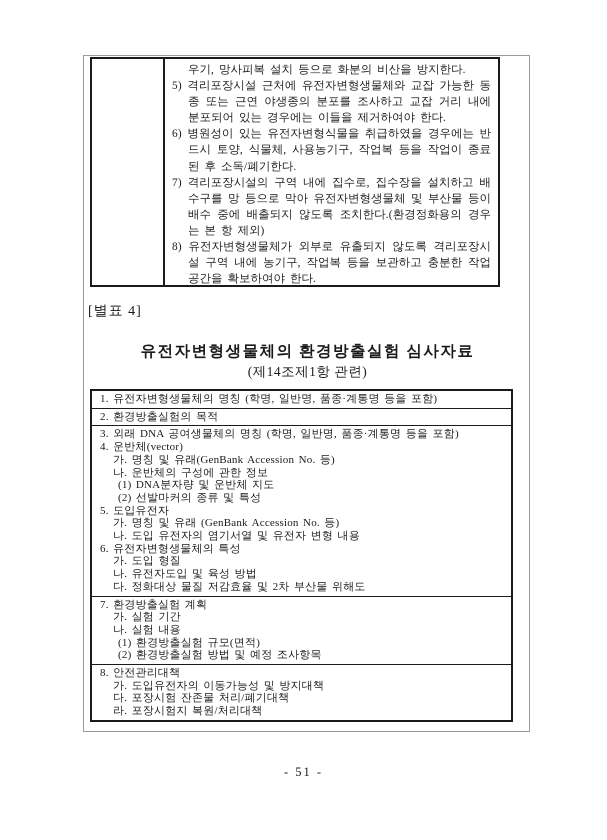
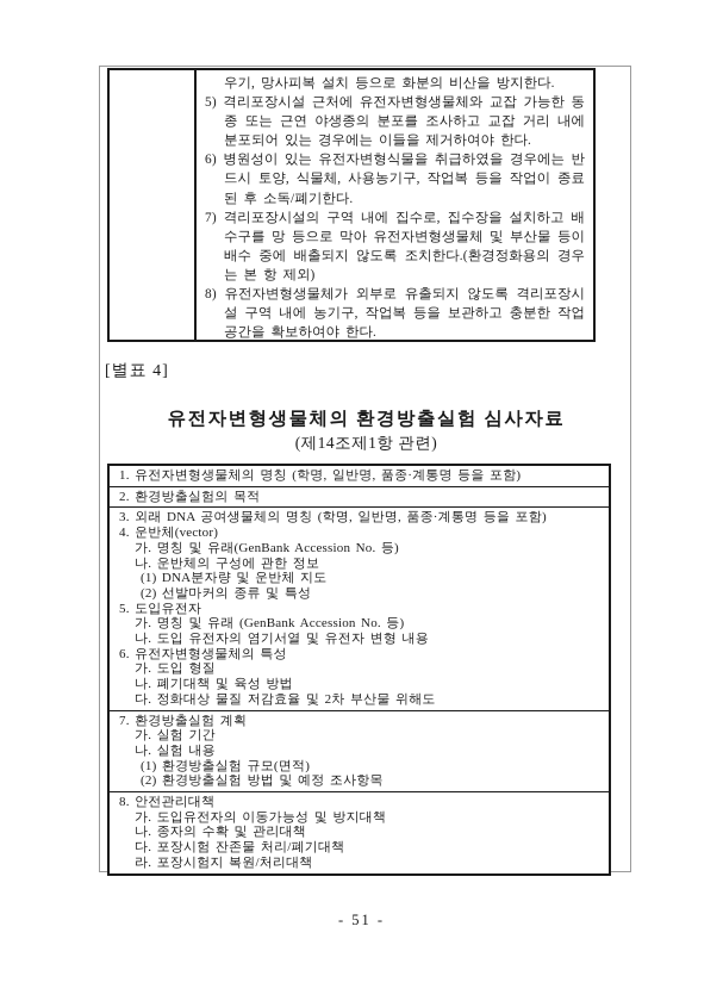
  우기, 망사피복 설치 등으로 화분의 비산을 방지한다.
  5) 격리포장시설 근처에 유전자변형생물체와 교잡 가능한 동종 또는 근연 야생종의 분포를 조사하고 교잡 거리 내에 분포되어 있는 경우에는 이들을 제거하여야 한다.
  6) 병원성이 있는 유전자변형식물을 취급하였을 경우에는 반드시 토양, 식물체, 사용농기구, 작업복 등을 작업이 종료된 후 소독/폐기한다.
  7) 격리포장시설의 구역 내에 집수로, 집수장을 설치하고 배수구를 망 등으로 막아 유전자변형생물체 및 부산물 등이 배수 중에 배출되지 않도록 조치한다.(환경정화용의 경우는 본 항 제외)
  8) 유전자변형생물체가 외부로 유출되지 않도록 격리포장시설 구역 내에 농기구, 작업복 등을 보관하고 충분한 작업공간을 확보하여야 한다.
  [별표 4]
  유전자변형생물체의 환경방출실험 심사자료
  (제14조제1항 관련)
  1. 유전자변형생물체의 명칭 (학명, 일반명, 품종·계통명 등을 포함)
  2. 환경방출실험의 목적
  3. 외래 DNA 공여생물체의 명칭 (학명, 일반명, 품종·계통명 등을 포함)
  4. 운반체(vector)
  가. 명칭 및 유래(GenBank Accession No. 등)
  나. 운반체의 구성에 관한 정보
  (1) DNA분자량 및 운반체 지도
  (2) 선발마커의 종류 및 특성
  5. 도입유전자
  가. 명칭 및 유래 (GenBank Accession No. 등)
  나. 도입 유전자의 염기서열 및 유전자 변형 내용
  6. 유전자변형생물체의 특성
  가. 도입 형질
- 나. 유전자도입 및 육성 방법
+ 나. 폐기대책 및 육성 방법
  다. 정화대상 물질 저감효율 및 2차 부산물 위해도
  7. 환경방출실험 계획
  가. 실험 기간
  나. 실험 내용
  (1) 환경방출실험 규모(면적)
  (2) 환경방출실험 방법 및 예정 조사항목
  8. 안전관리대책
  가. 도입유전자의 이동가능성 및 방지대책
+ 나. 종자의 수확 및 관리대책
  다. 포장시험 잔존물 처리/폐기대책
  라. 포장시험지 복원/처리대책
  - 51 -
